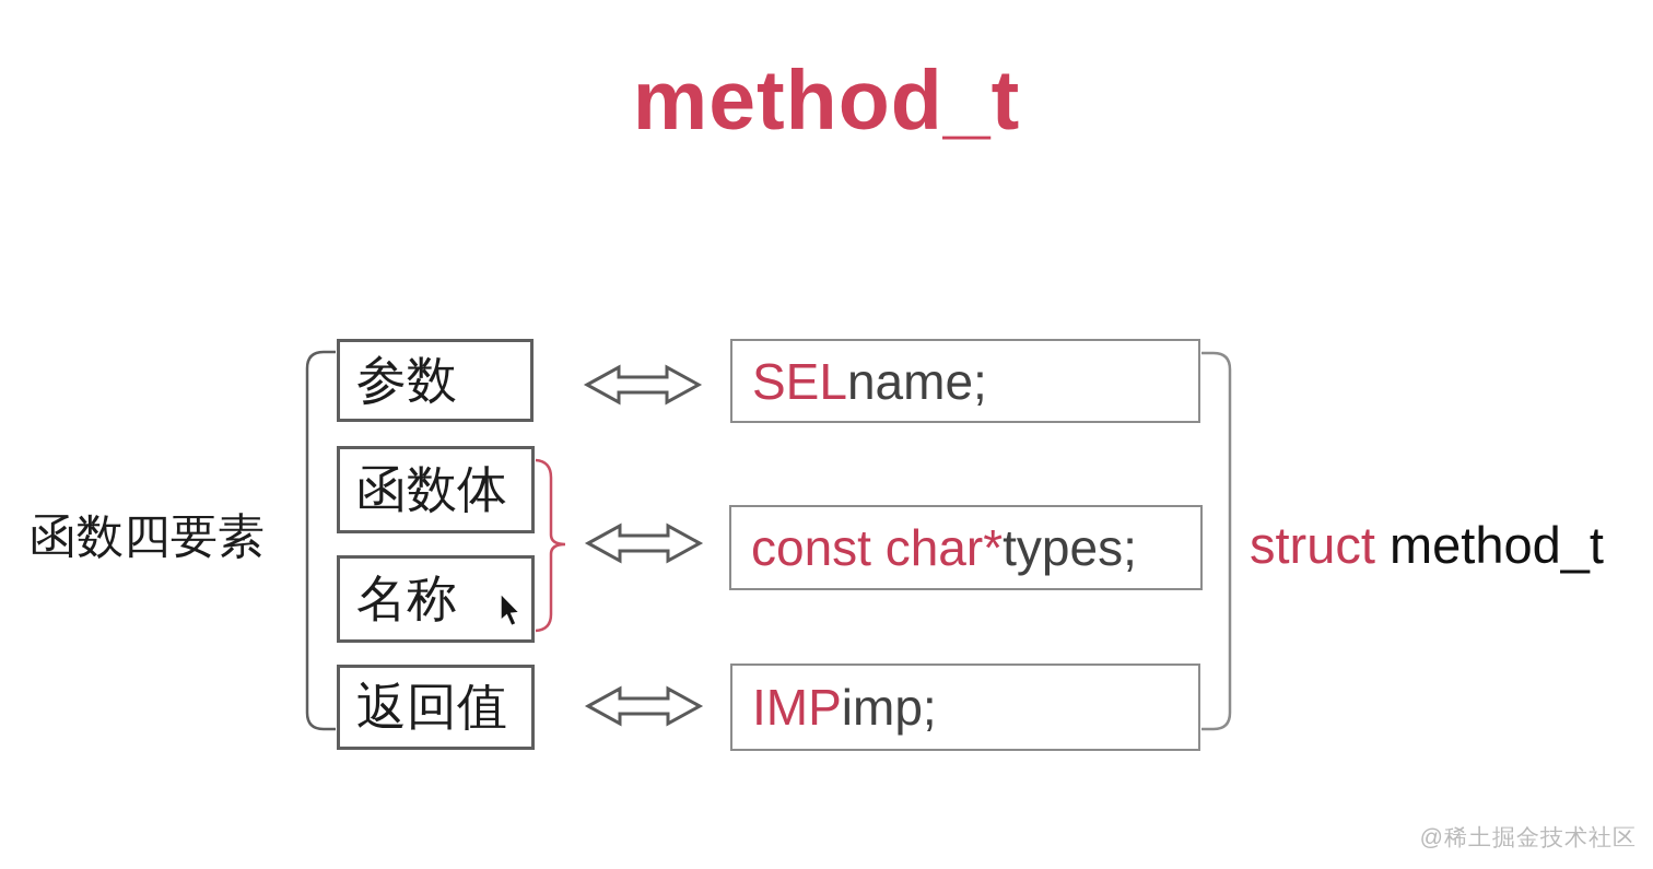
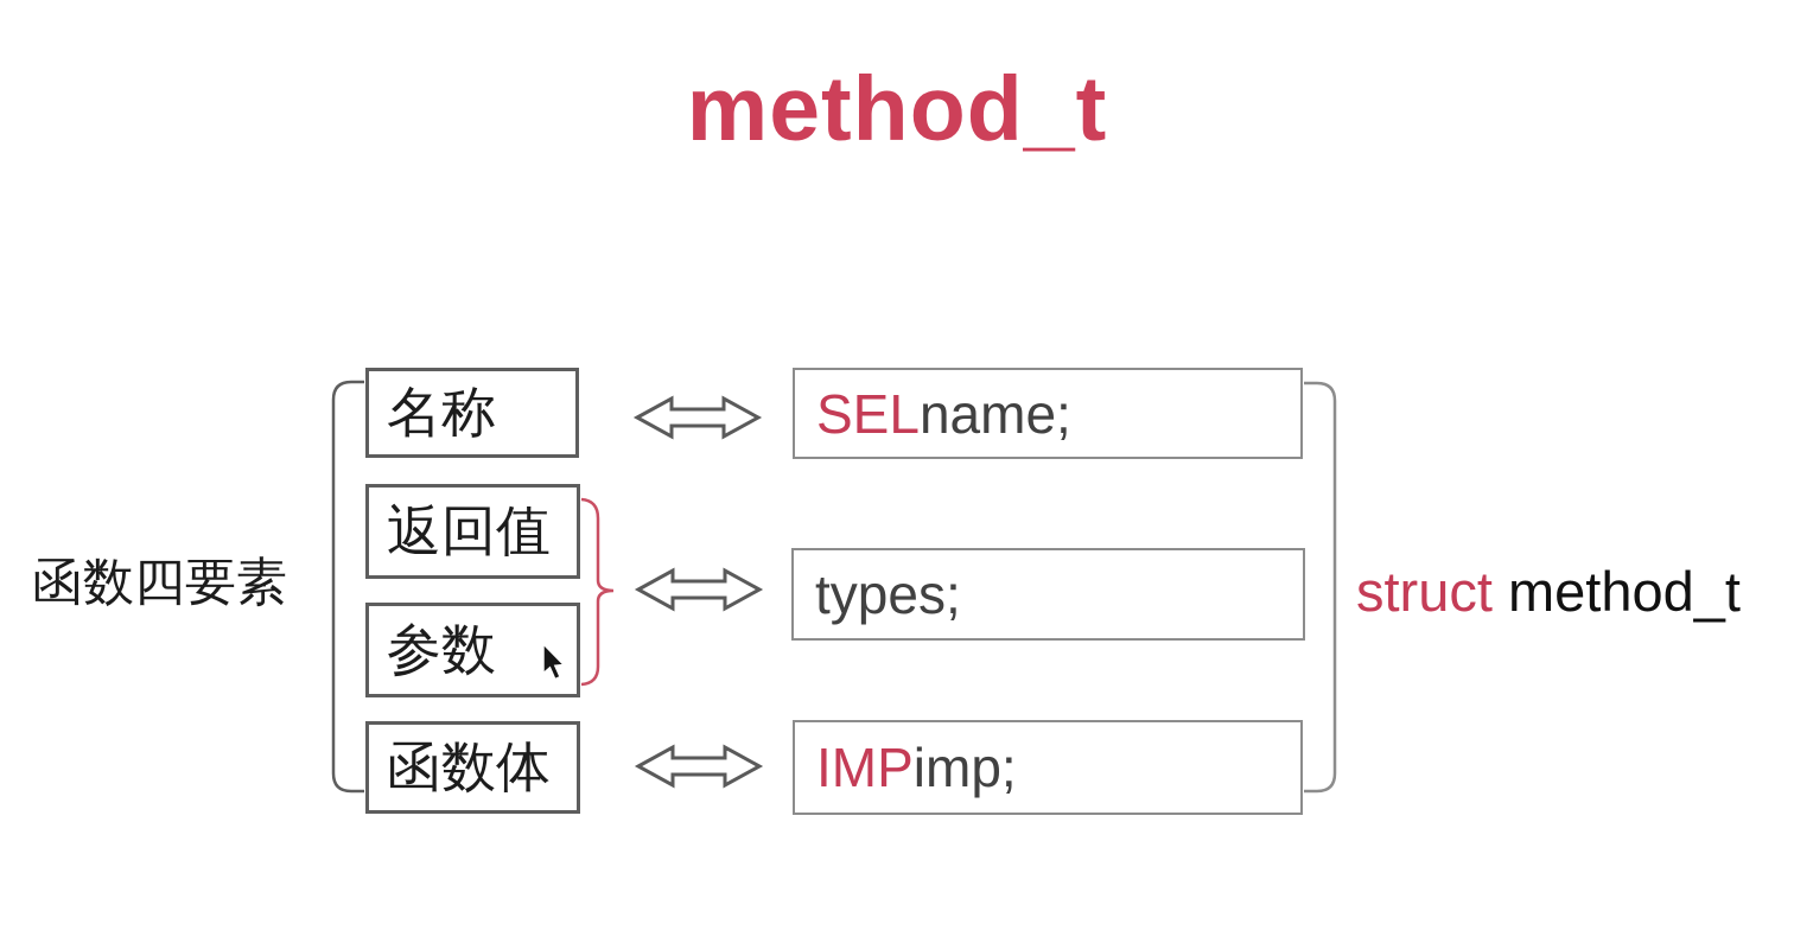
  method_t
  函数四要素
- 参数
+ 名称
- 函数体
+ 返回值
- 名称
+ 参数
- 返回值
+ 函数体
  SEL
  name;
- const char*
  types;
  IMP
  imp;
  struct method_t
- @稀土掘金技术社区
